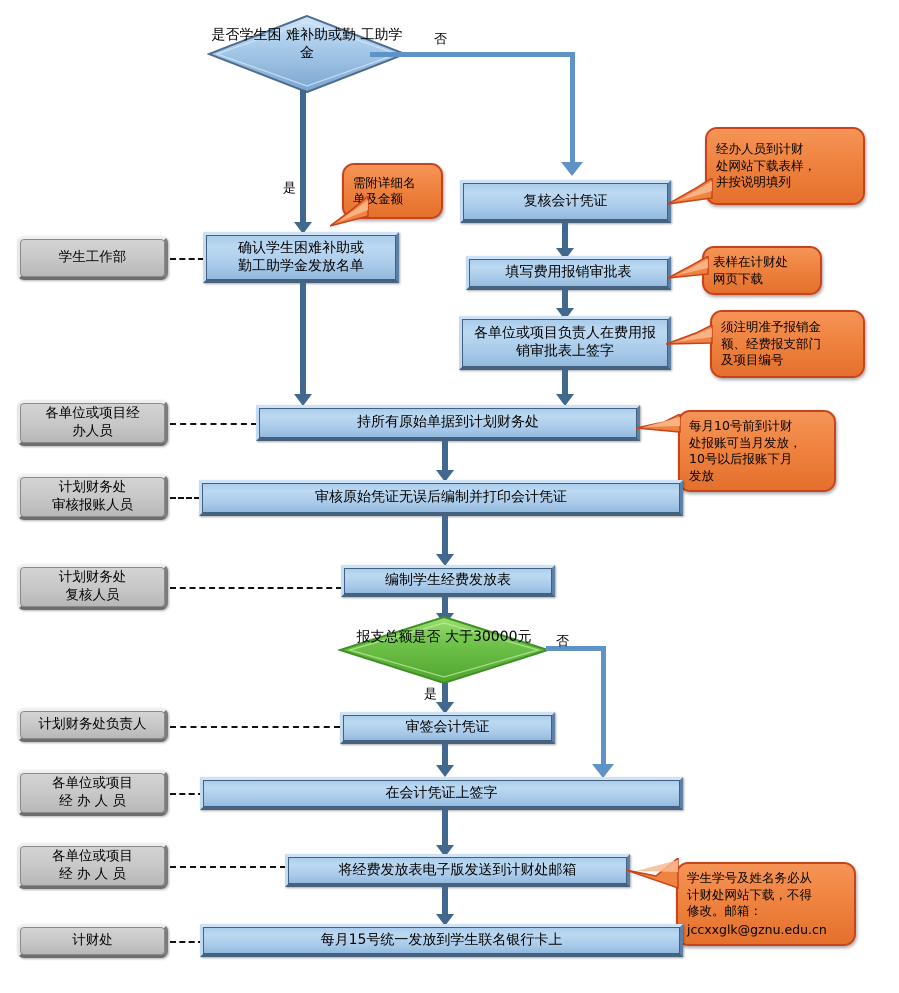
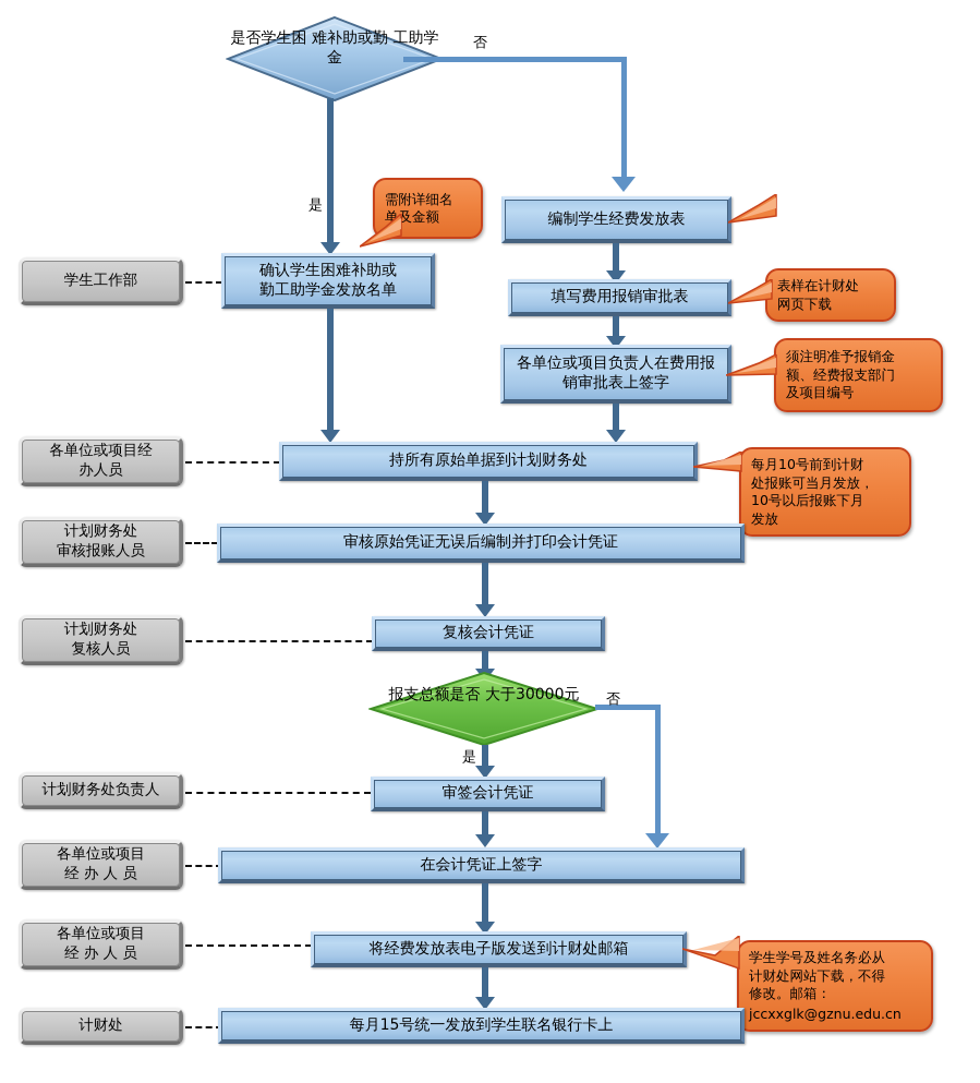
  是否学生困 难补助或勤 工助学金
  否
  是
  学生工作部
  确认学生困难补助或
  勤工助学金发放名单
  需附详细名
  单及金额
- 复核会计凭证
+ 编制学生经费发放表
- 经办人员到计财
- 处网站下载表样，
- 并按说明填列
  填写费用报销审批表
  表样在计财处
  网页下载
  各单位或项目负责人在费用报
  销审批表上签字
  须注明准予报销金
  额、经费报支部门
  及项目编号
  各单位或项目经
  办人员
  持所有原始单据到计划财务处
  每月10号前到计财
  处报账可当月发放，
  10号以后报账下月
  发放
  计划财务处
  审核报账人员
  审核原始凭证无误后编制并打印会计凭证
  计划财务处
  复核人员
- 编制学生经费发放表
+ 复核会计凭证
  报支总额是否 大于30000元
  否
  是
  计划财务处负责人
  审签会计凭证
  各单位或项目
  经 办 人 员
  在会计凭证上签字
  各单位或项目
  经 办 人 员
  将经费发放表电子版发送到计财处邮箱
  学生学号及姓名务必从
  计财处网站下载，不得
  修改。邮箱：
  jccxxglk@gznu.edu.cn
  计财处
  每月15号统一发放到学生联名银行卡上
